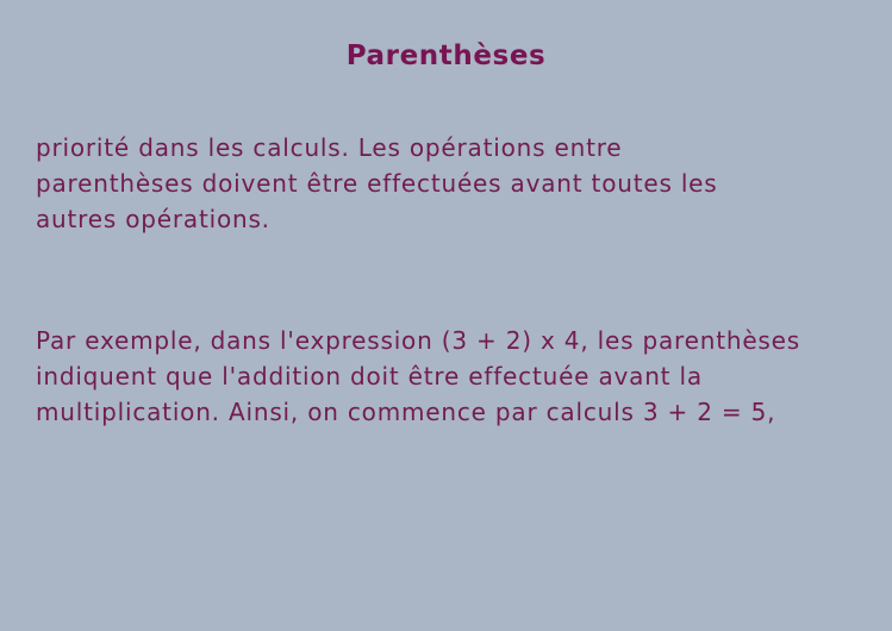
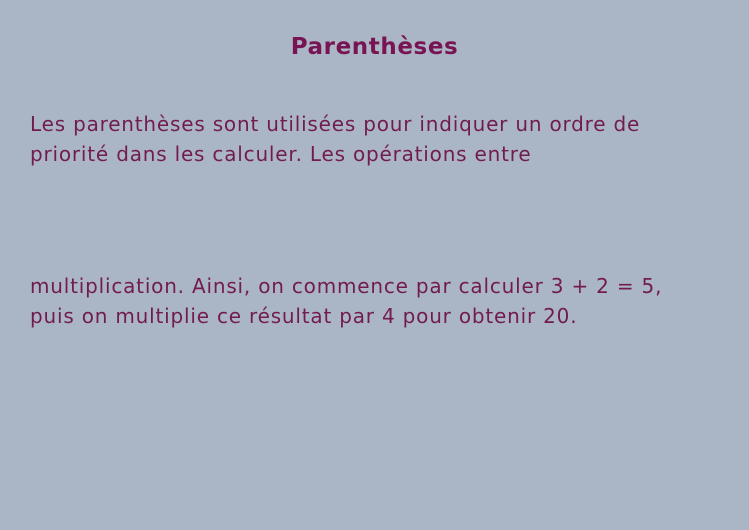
  Parenthèses
+ Les parenthèses sont utilisées pour indiquer un ordre de
- priorité dans les calculs. Les opérations entre
+ priorité dans les calculer. Les opérations entre
- parenthèses doivent être effectuées avant toutes les
- autres opérations.
- Par exemple, dans l'expression (3 + 2) x 4, les parenthèses
- indiquent que l'addition doit être effectuée avant la
- multiplication. Ainsi, on commence par calculs 3 + 2 = 5,
+ multiplication. Ainsi, on commence par calculer 3 + 2 = 5,
+ puis on multiplie ce résultat par 4 pour obtenir 20.
